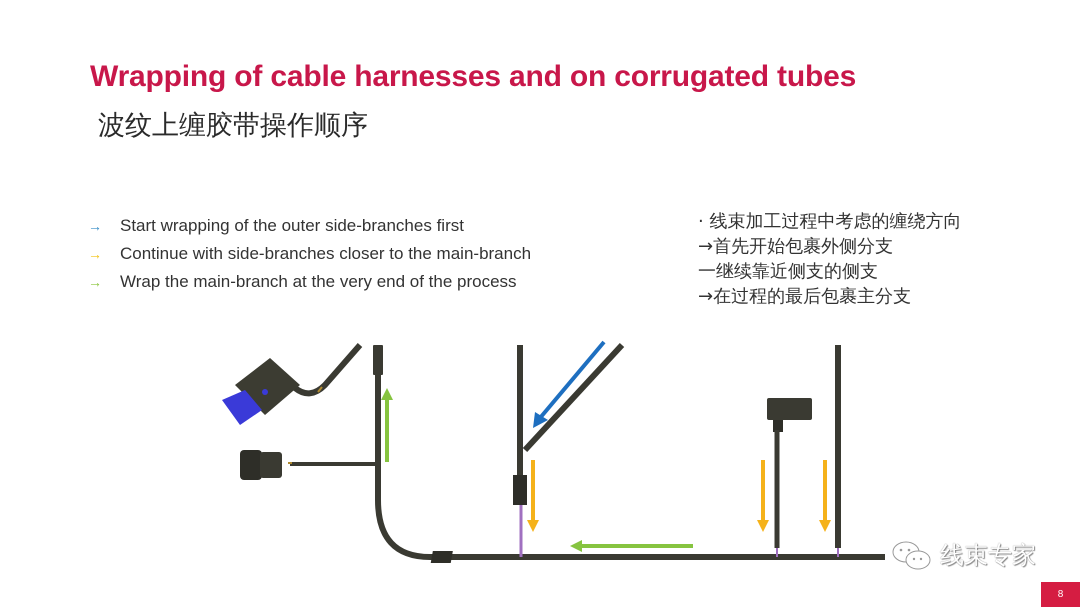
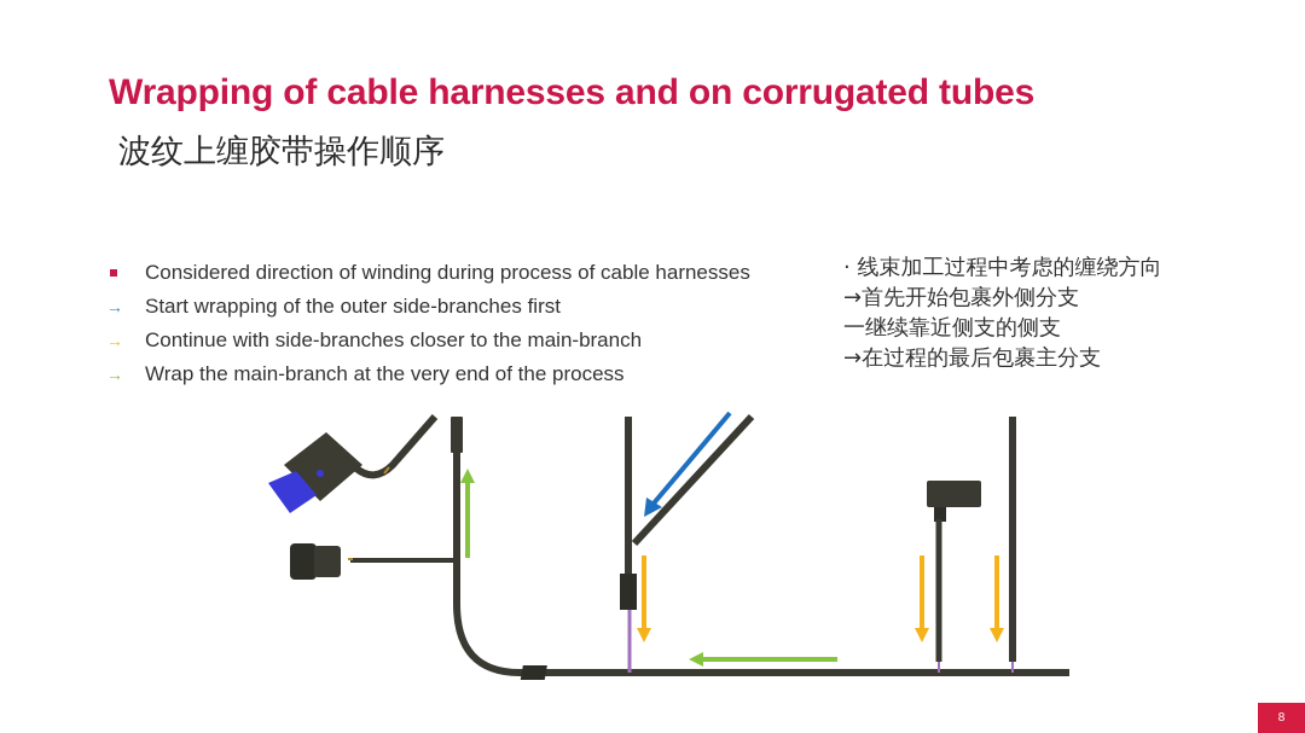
  Wrapping of cable harnesses and on corrugated tubes
  波纹上缠胶带操作顺序
+ Considered direction of winding during process of cable harnesses
  →
  Start wrapping of the outer side-branches first
  →
  Continue with side-branches closer to the main-branch
  →
  Wrap the main-branch at the very end of the process
  · 线束加工过程中考虑的缠绕方向
  →首先开始包裹外侧分支
  一继续靠近侧支的侧支
  →在过程的最后包裹主分支
- 线束专家
  8
